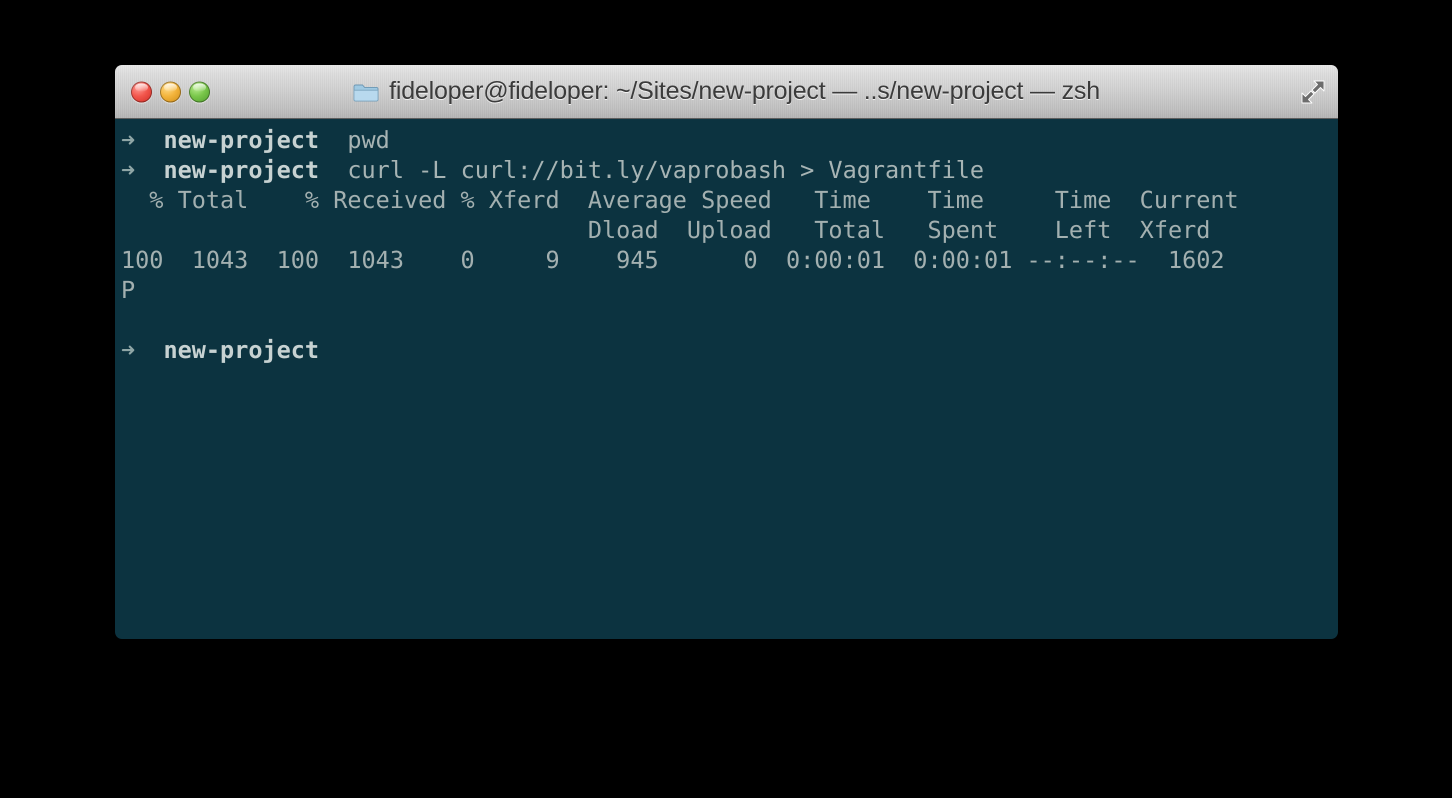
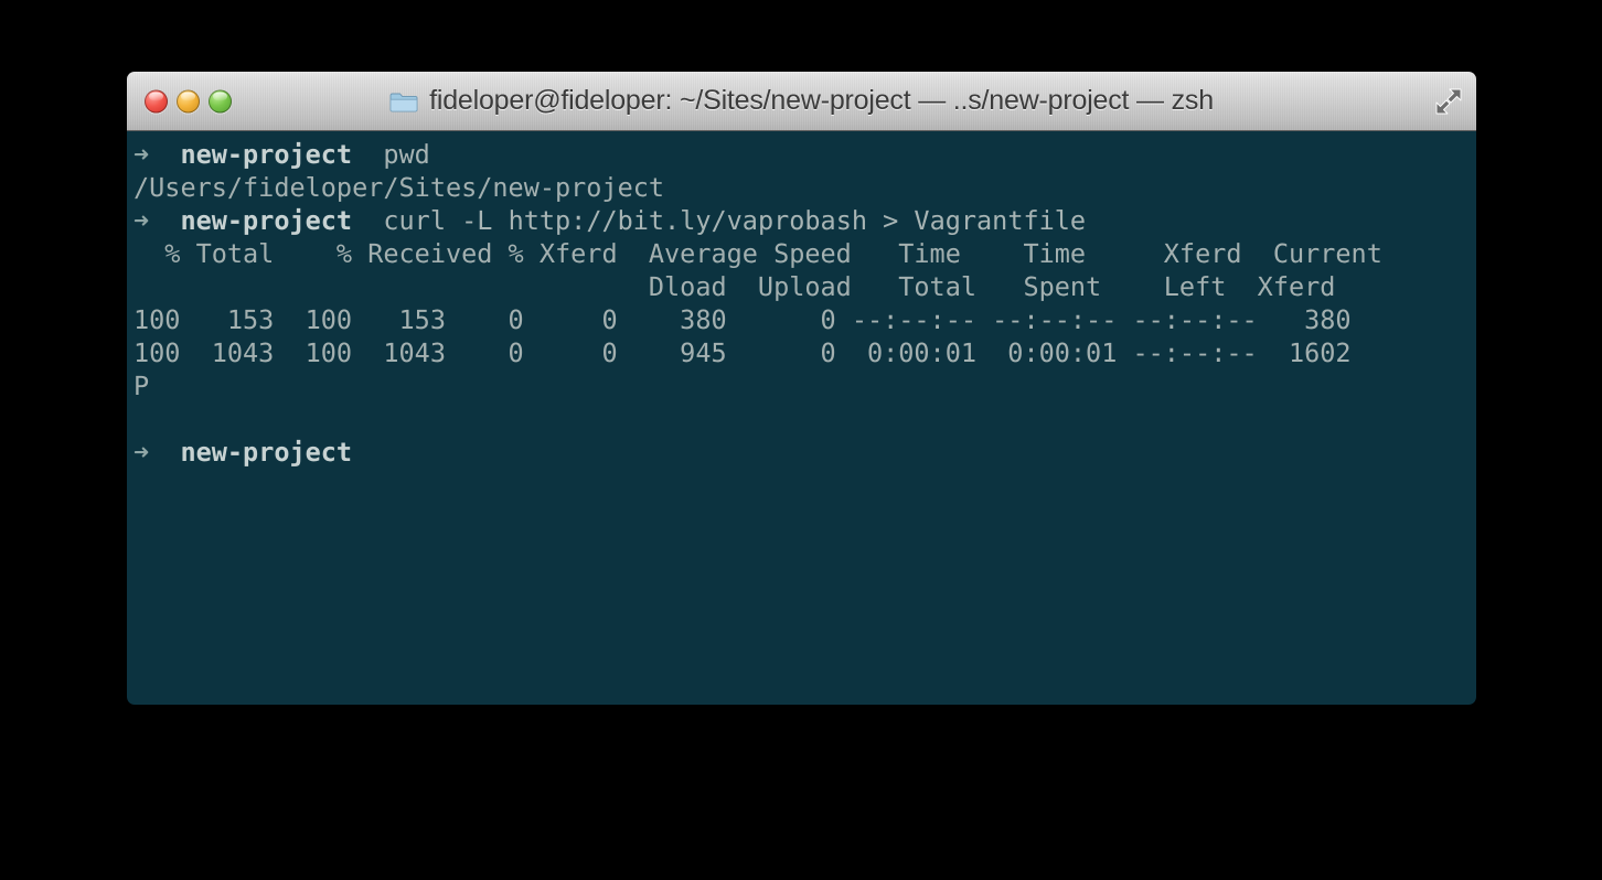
  fideloper@fideloper: ~/Sites/new-project — ..s/new-project — zsh
  ➜ new-project pwd
+ /Users/fideloper/Sites/new-project
- ➜ new-project curl -L curl://bit.ly/vaprobash > Vagrantfile
+ ➜ new-project curl -L http://bit.ly/vaprobash > Vagrantfile
- % Total % Received % Xferd Average Speed Time Time Time Current
+ % Total % Received % Xferd Average Speed Time Time Xferd Current
  Dload Upload Total Spent Left Xferd
+ 100 153 100 153 0 0 380 0 --:--:-- --:--:-- --:--:-- 380
- 100 1043 100 1043 0 9 945 0 0:00:01 0:00:01 --:--:-- 1602
+ 100 1043 100 1043 0 0 945 0 0:00:01 0:00:01 --:--:-- 1602
  P
  ➜ new-project
